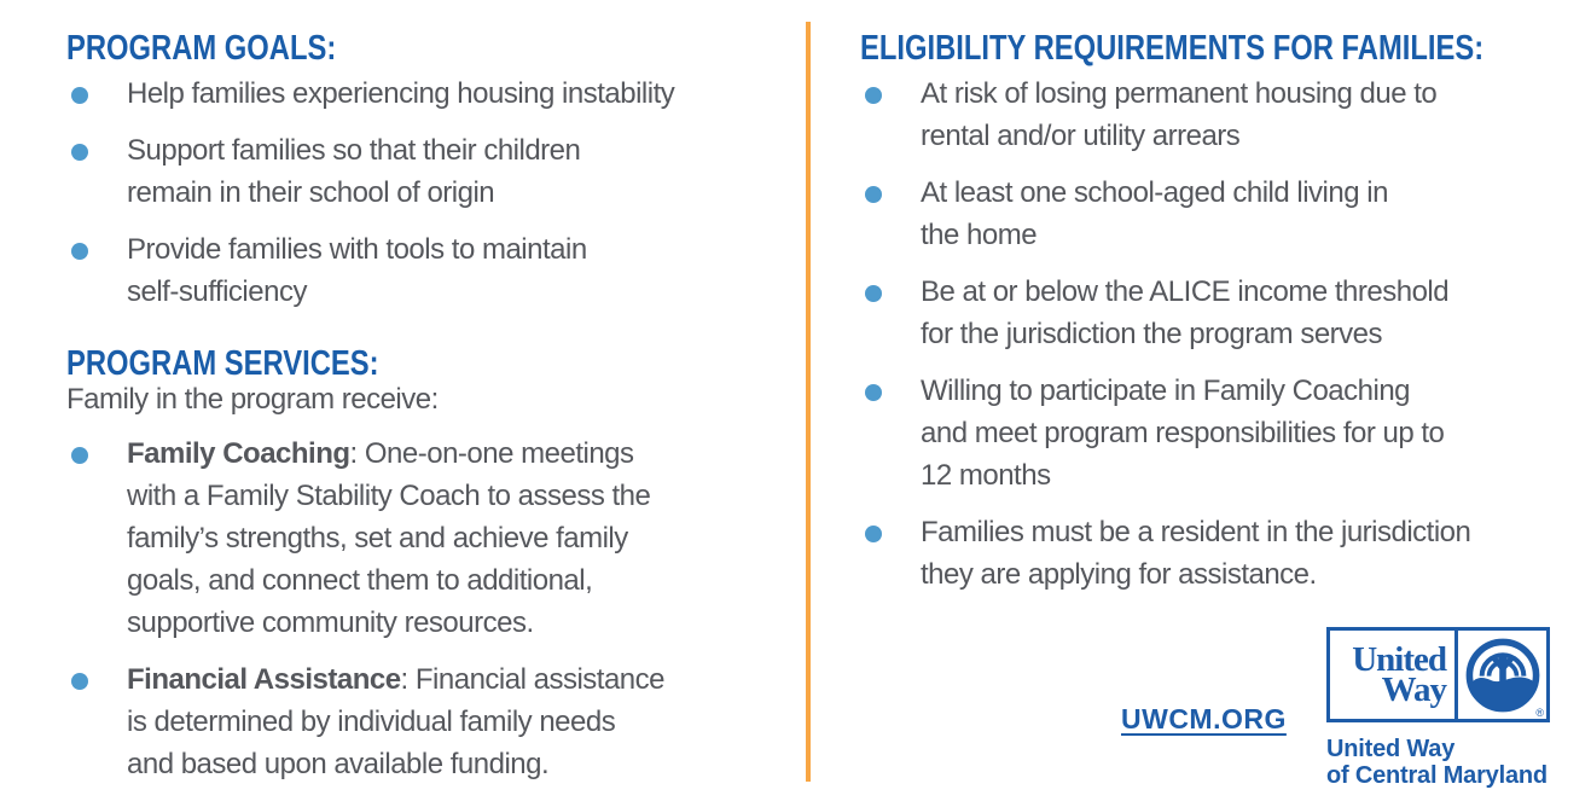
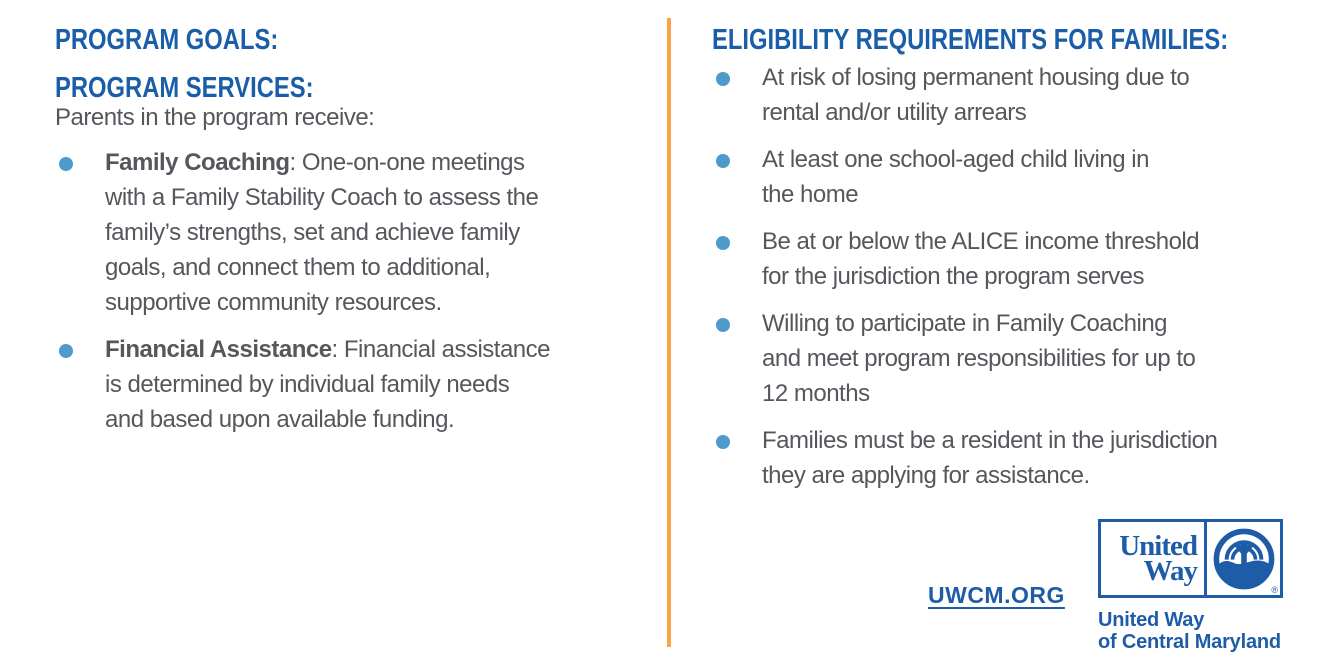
  PROGRAM GOALS:
- Help families experiencing housing instability
- Support families so that their children
- remain in their school of origin
- Provide families with tools to maintain
- self-sufficiency
  PROGRAM SERVICES:
- Family in the program receive:
+ Parents in the program receive:
  Family Coaching: One-on-one meetings
  with a Family Stability Coach to assess the
  family’s strengths, set and achieve family
  goals, and connect them to additional,
  supportive community resources.
  Financial Assistance: Financial assistance
  is determined by individual family needs
  and based upon available funding.
  ELIGIBILITY REQUIREMENTS FOR FAMILIES:
  At risk of losing permanent housing due to
  rental and/or utility arrears
  At least one school-aged child living in
  the home
  Be at or below the ALICE income threshold
  for the jurisdiction the program serves
  Willing to participate in Family Coaching
  and meet program responsibilities for up to
  12 months
  Families must be a resident in the jurisdiction
  they are applying for assistance.
  UWCM.ORG
  United
  Way
  ®
  United Way
  of Central Maryland
